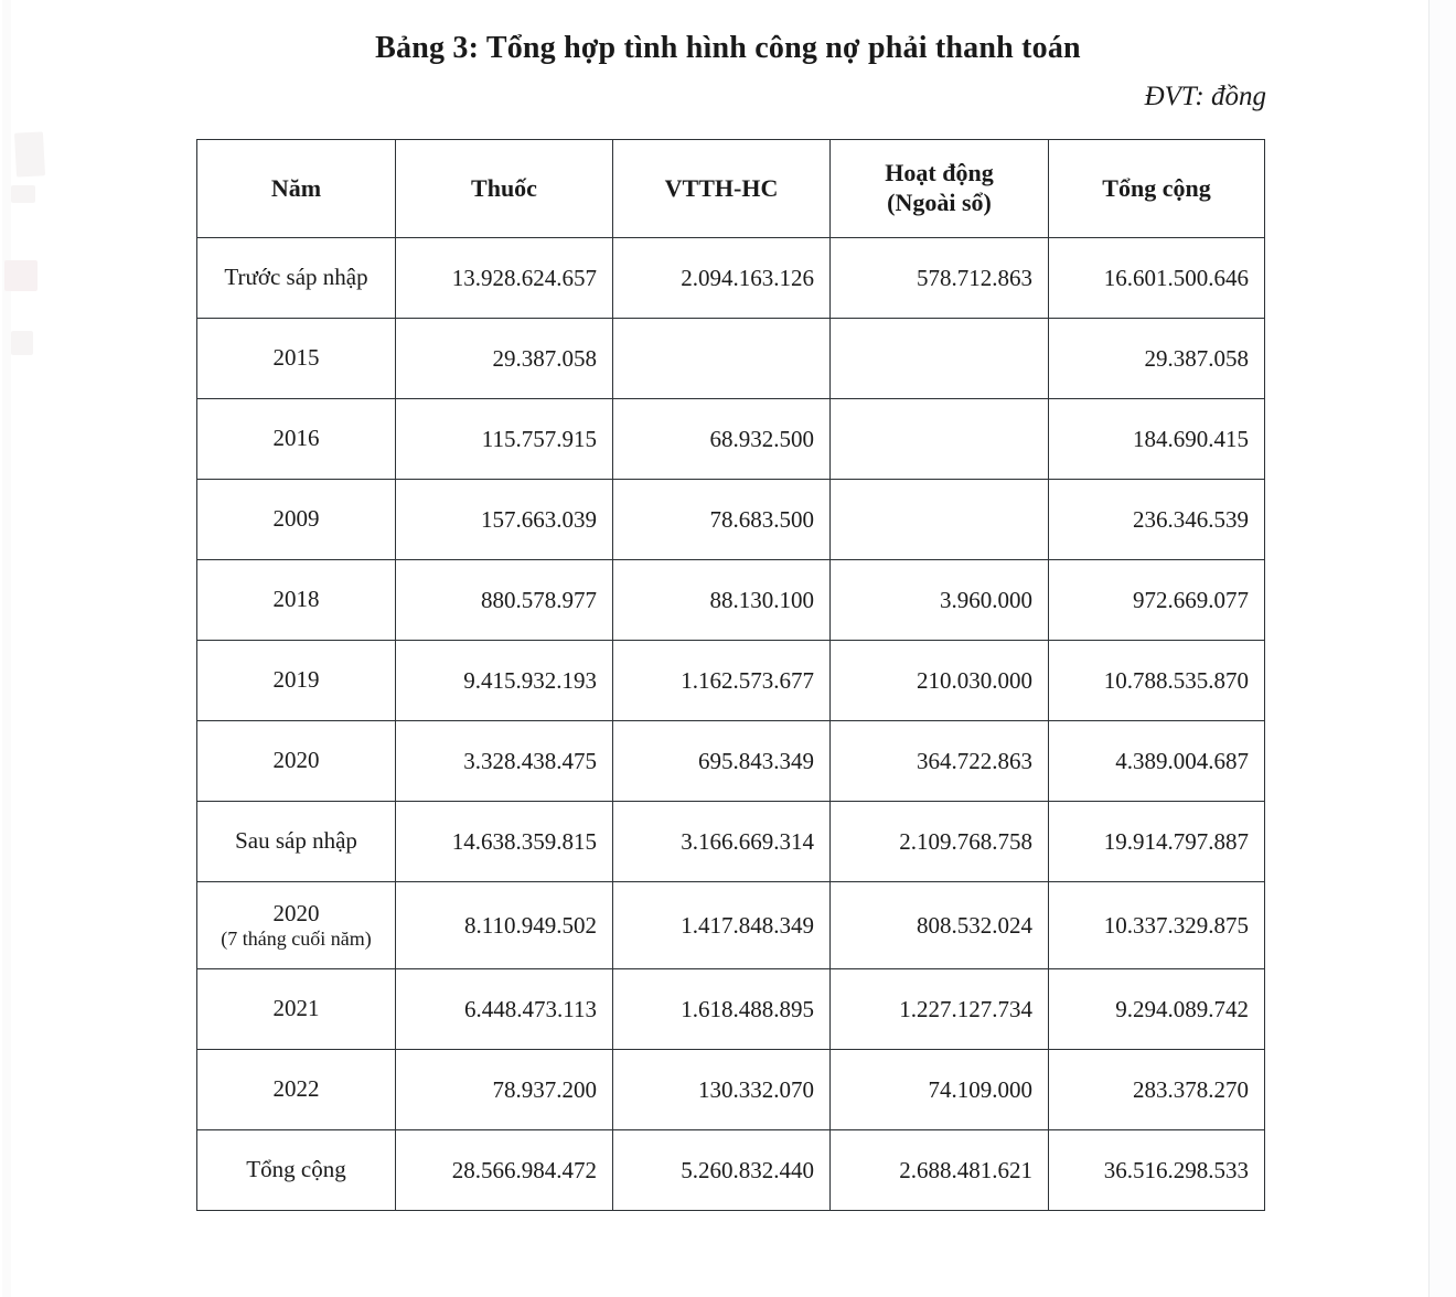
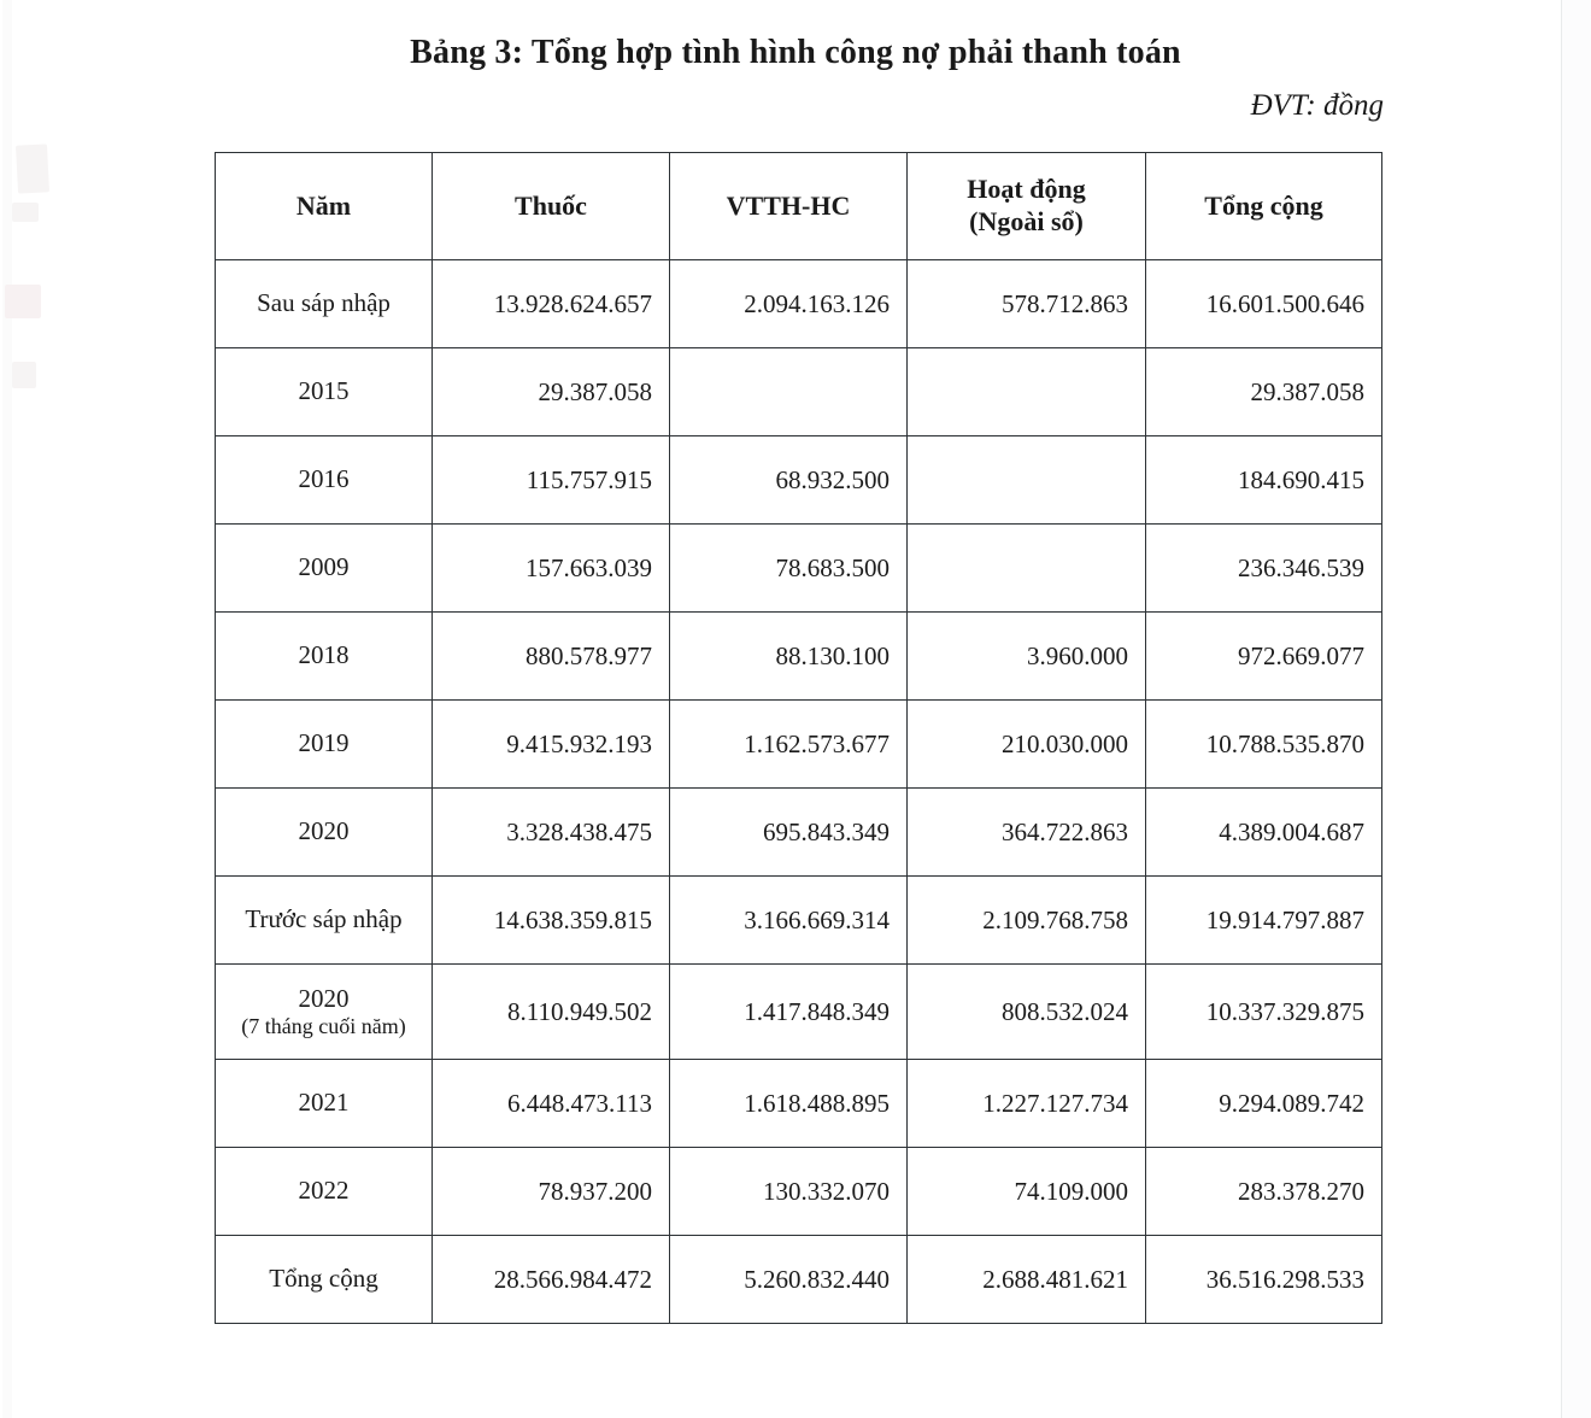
  Bảng 3: Tổng hợp tình hình công nợ phải thanh toán
  ĐVT: đồng
  Năm	Thuốc	VTTH-HC	Hoạt động (Ngoài sổ)	Tổng cộng
- Trước sáp nhập	13.928.624.657	2.094.163.126	578.712.863	16.601.500.646
+ Sau sáp nhập	13.928.624.657	2.094.163.126	578.712.863	16.601.500.646
  2015	29.387.058			29.387.058
  2016	115.757.915	68.932.500		184.690.415
  2009	157.663.039	78.683.500		236.346.539
  2018	880.578.977	88.130.100	3.960.000	972.669.077
  2019	9.415.932.193	1.162.573.677	210.030.000	10.788.535.870
  2020	3.328.438.475	695.843.349	364.722.863	4.389.004.687
- Sau sáp nhập	14.638.359.815	3.166.669.314	2.109.768.758	19.914.797.887
+ Trước sáp nhập	14.638.359.815	3.166.669.314	2.109.768.758	19.914.797.887
  2020(7 tháng cuối năm)	8.110.949.502	1.417.848.349	808.532.024	10.337.329.875
  2021	6.448.473.113	1.618.488.895	1.227.127.734	9.294.089.742
  2022	78.937.200	130.332.070	74.109.000	283.378.270
  Tổng cộng	28.566.984.472	5.260.832.440	2.688.481.621	36.516.298.533
